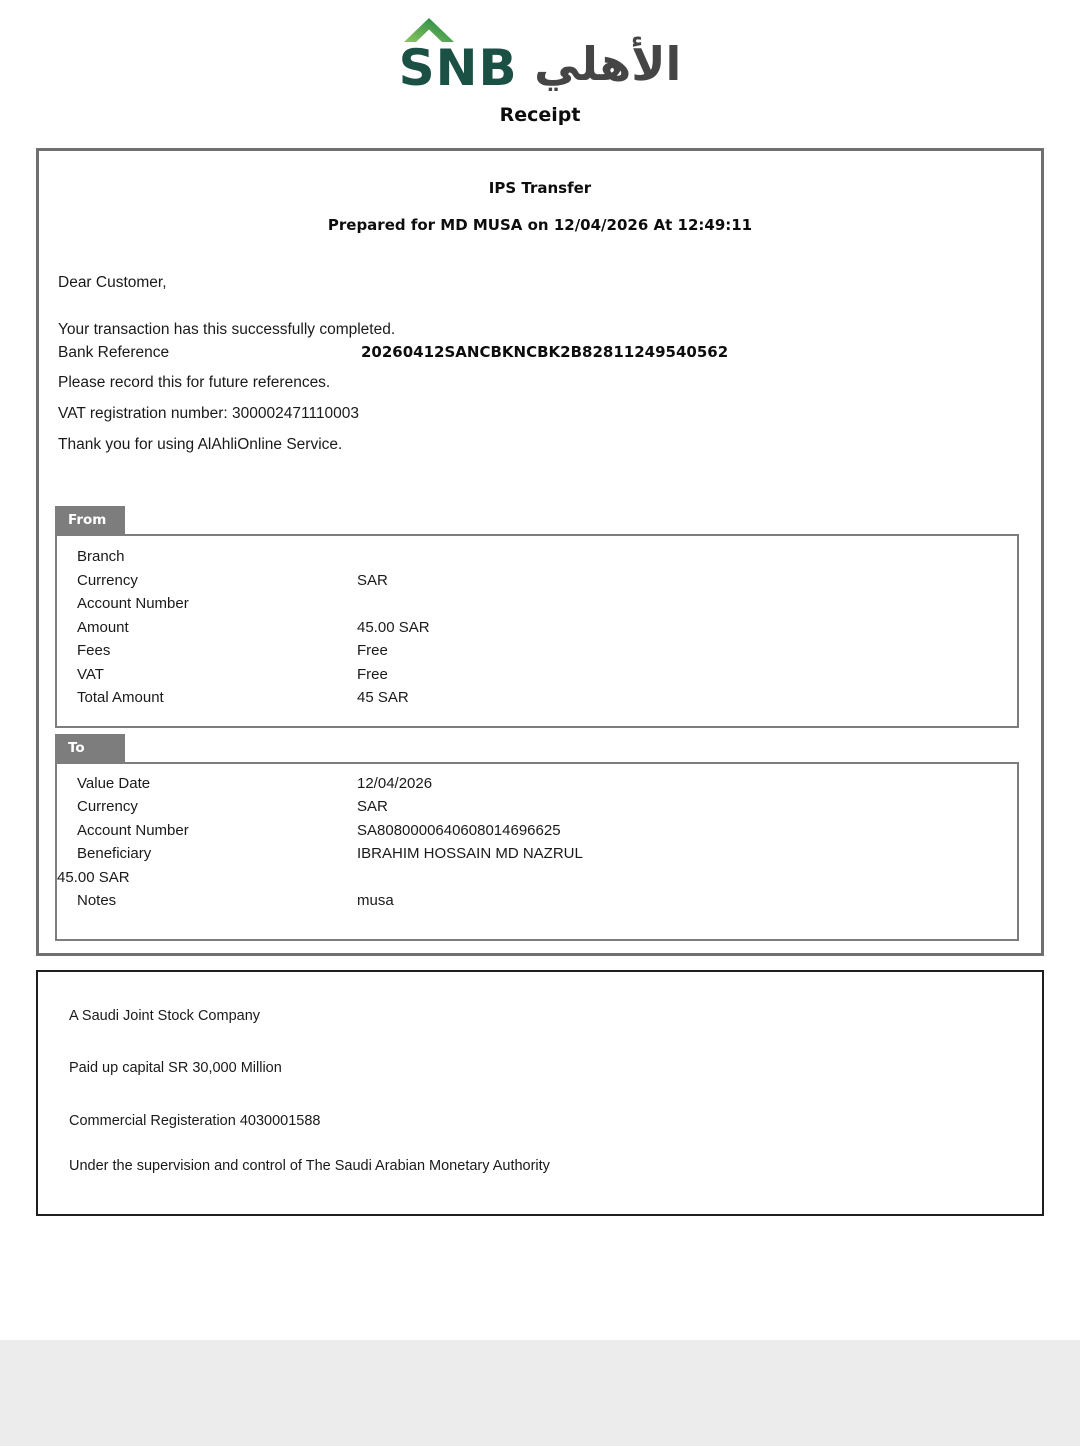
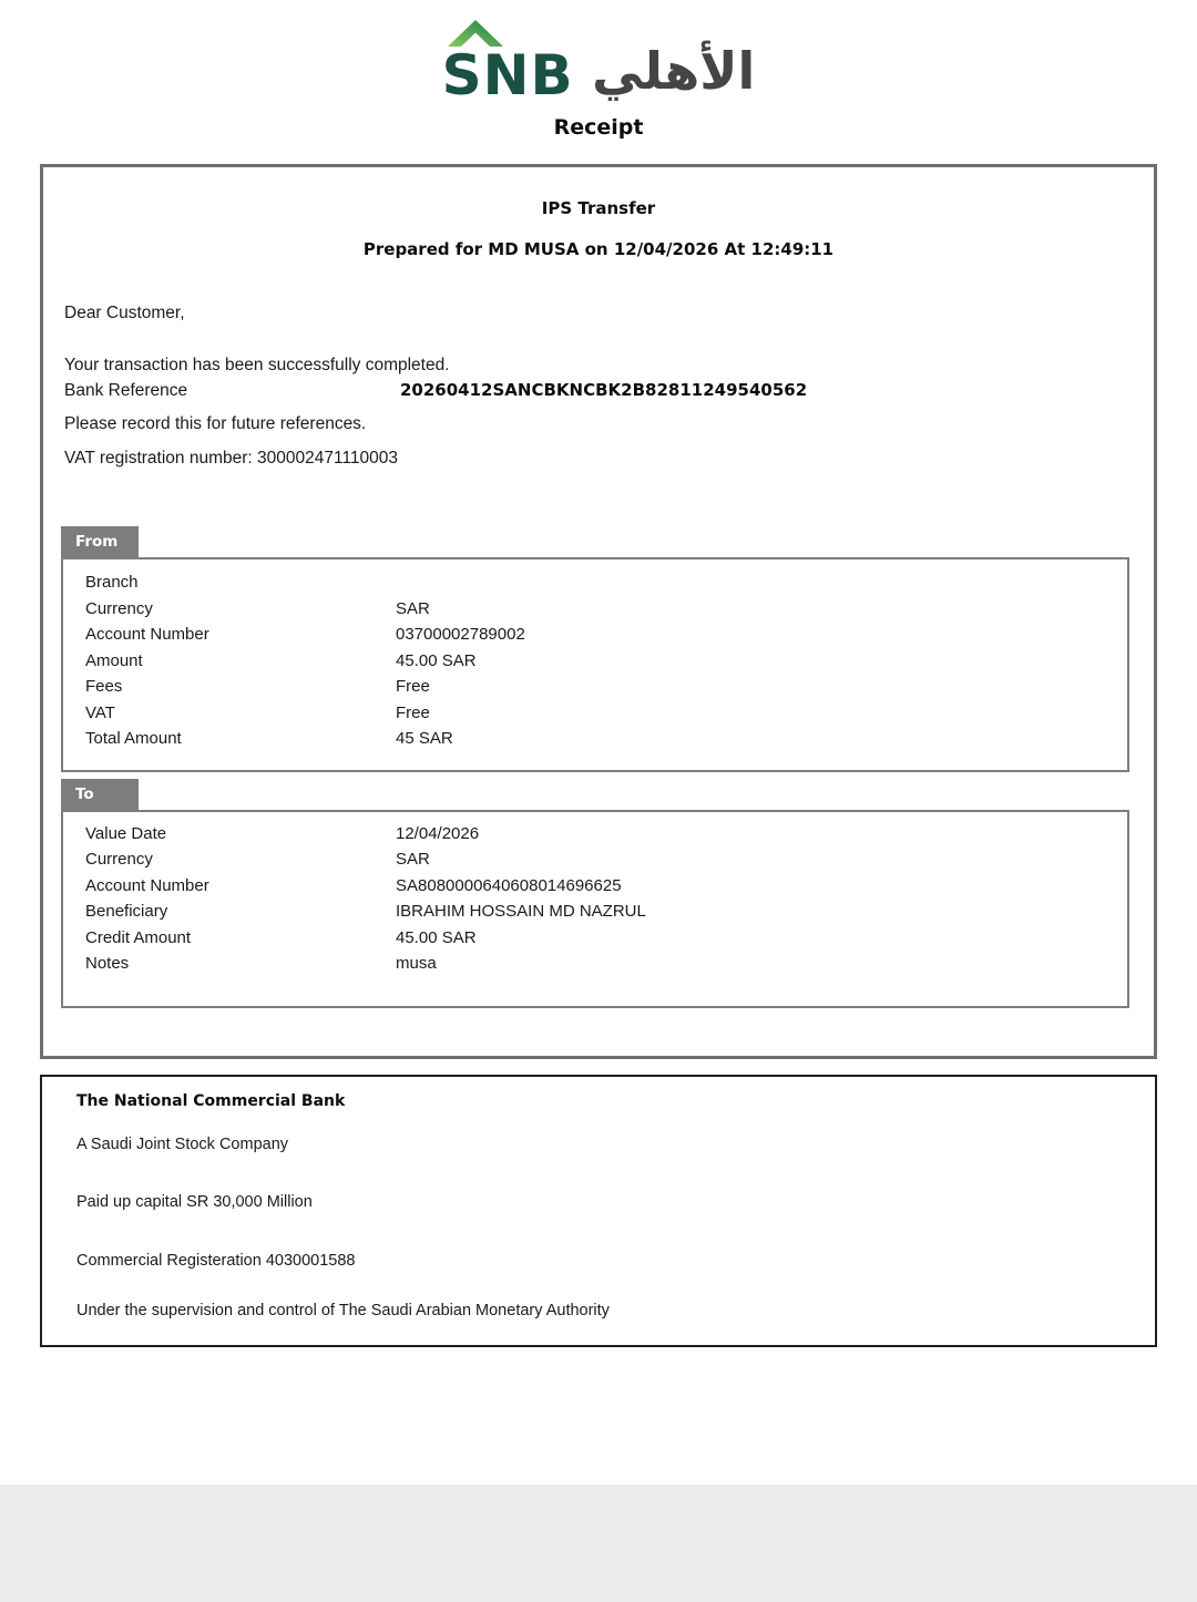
  SNB الأهلي
  Receipt
  IPS Transfer
  Prepared for MD MUSA on 12/04/2026 At 12:49:11
  Dear Customer,
- Your transaction has this successfully completed.
+ Your transaction has been successfully completed.
  Bank Reference
  20260412SANCBKNCBK2B82811249540562
  Please record this for future references.
  VAT registration number: 300002471110003
- Thank you for using AlAhliOnline Service.
  From
  Branch
  Currency
  SAR
  Account Number
+ 03700002789002
  Amount
  45.00 SAR
  Fees
  Free
  VAT
  Free
  Total Amount
  45 SAR
  To
  Value Date
  12/04/2026
  Currency
  SAR
  Account Number
  SA8080000640608014696625
  Beneficiary
  IBRAHIM HOSSAIN MD NAZRUL
+ Credit Amount
  45.00 SAR
  Notes
  musa
+ The National Commercial Bank
  A Saudi Joint Stock Company
  Paid up capital SR 30,000 Million
  Commercial Registeration 4030001588
  Under the supervision and control of The Saudi Arabian Monetary Authority
